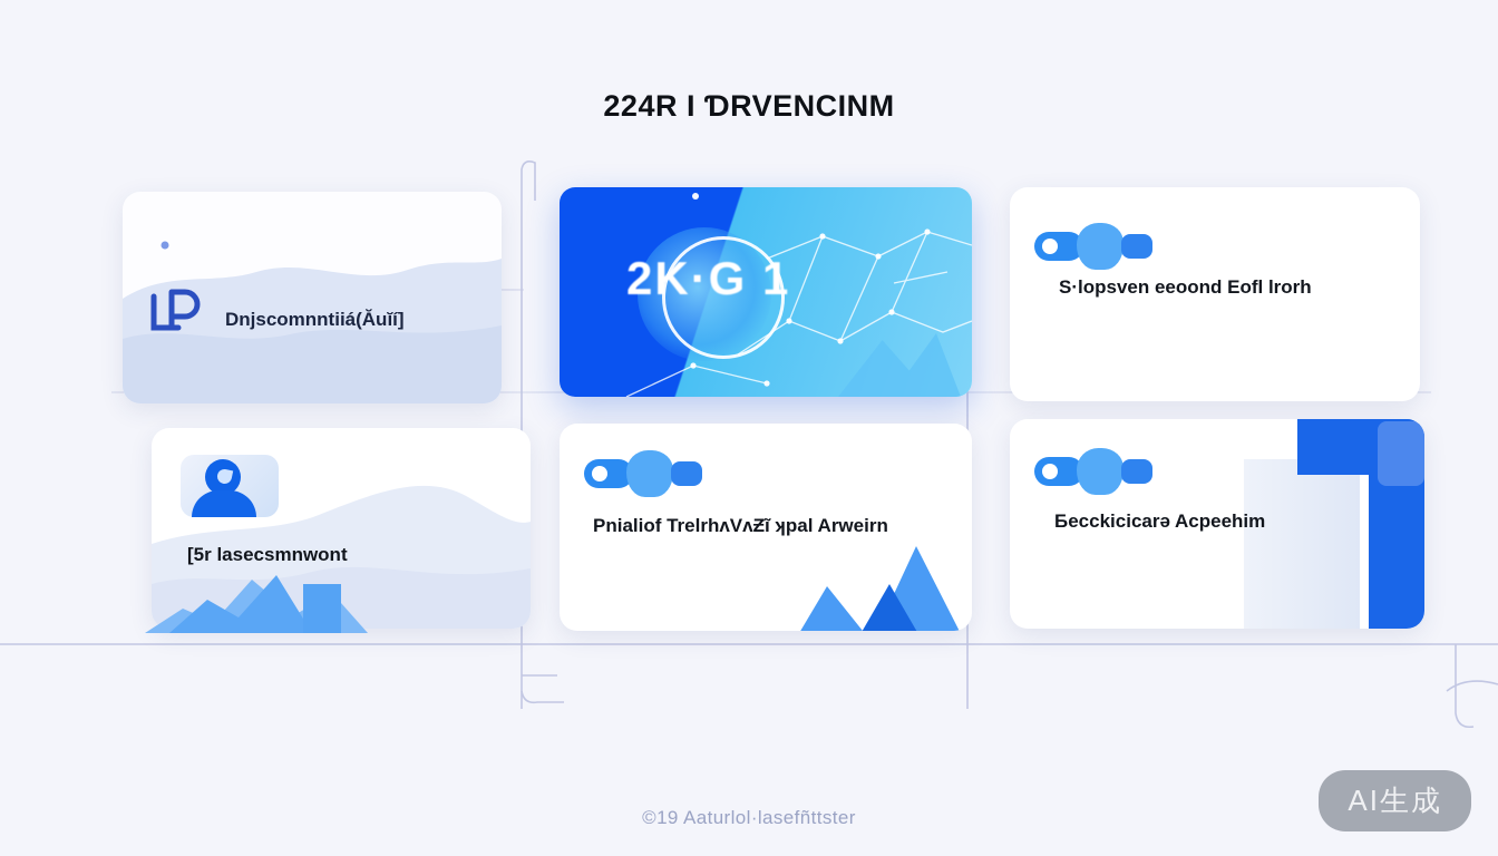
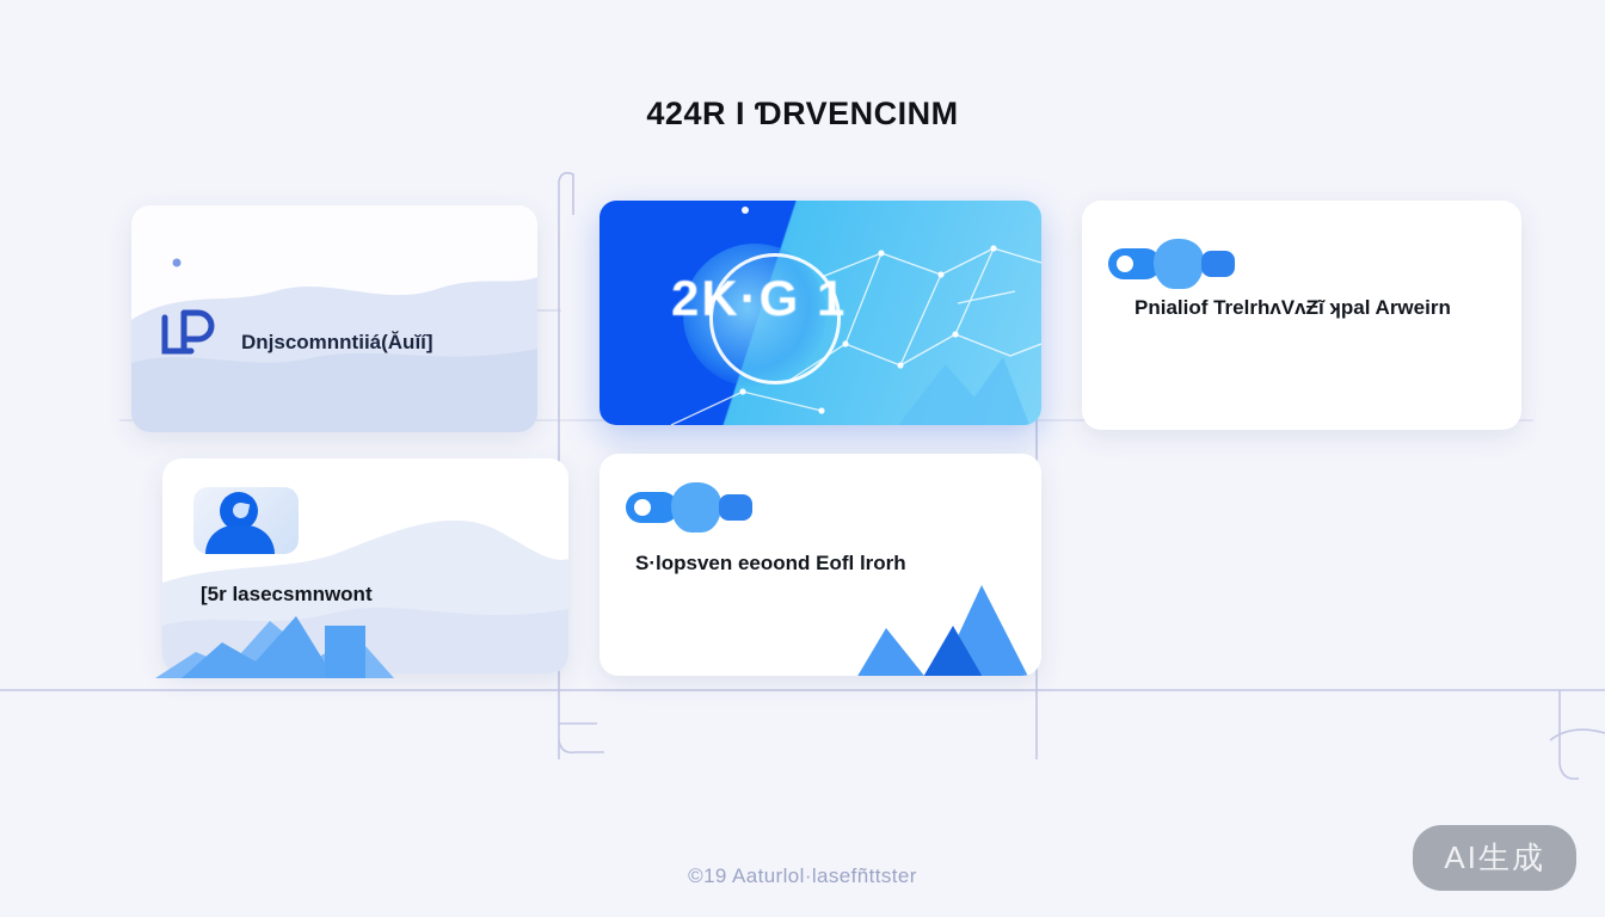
- 2⁠24R I ⁠⁠ƊRVENCINM
+ 4⁠24R I ⁠⁠ƊRVENCINM
  Dnjscomnntiiá(Ăuĭí]
  2K·G 1
- S·lopsven eeoond Eofl lrorh
+ Pnialiof Trelrh⁠ʌVʌƵĩ ʞpal Arweirn
  [5r lasecsmnwont
- Pnialiof Trelrh⁠ʌVʌƵĩ ʞpal Arweirn
+ S·lopsven eeoond Eofl lrorh
- Ƃecckicicarǝ Acpeehim
  ©19 ⁠Aaturlol·lasefñttster
  AI生成
